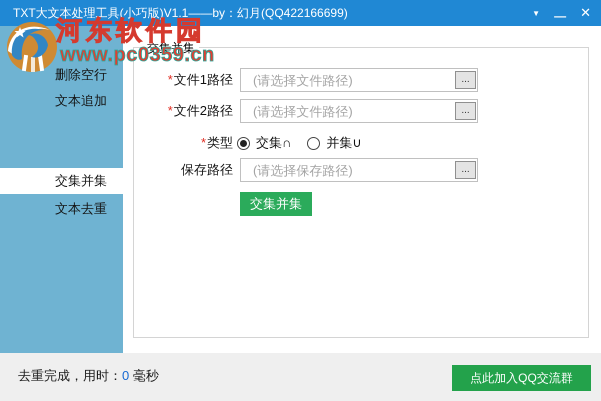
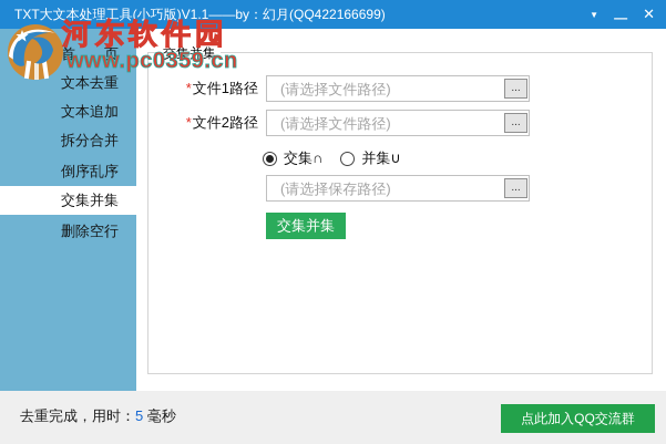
  TXT大文本处理工具(小巧版)V1.1——by：幻月(QQ422166699)
  ▼
  —
  ✕
+ 首 页
- 删除空行
+ 文本去重
  文本追加
+ 拆分合并
+ 倒序乱序
  交集并集
- 文本去重
+ 删除空行
  交集并集
  *文件1路径
  (请选择文件路径)
  ...
  *文件2路径
  (请选择文件路径)
  ...
- *类型
  交集∩
  并集∪
- 保存路径
  (请选择保存路径)
  ...
  交集并集
- 去重完成，用时：0 毫秒
+ 去重完成，用时：5 毫秒
  点此加入QQ交流群
  河东软件园
  www.pc0359.cn
